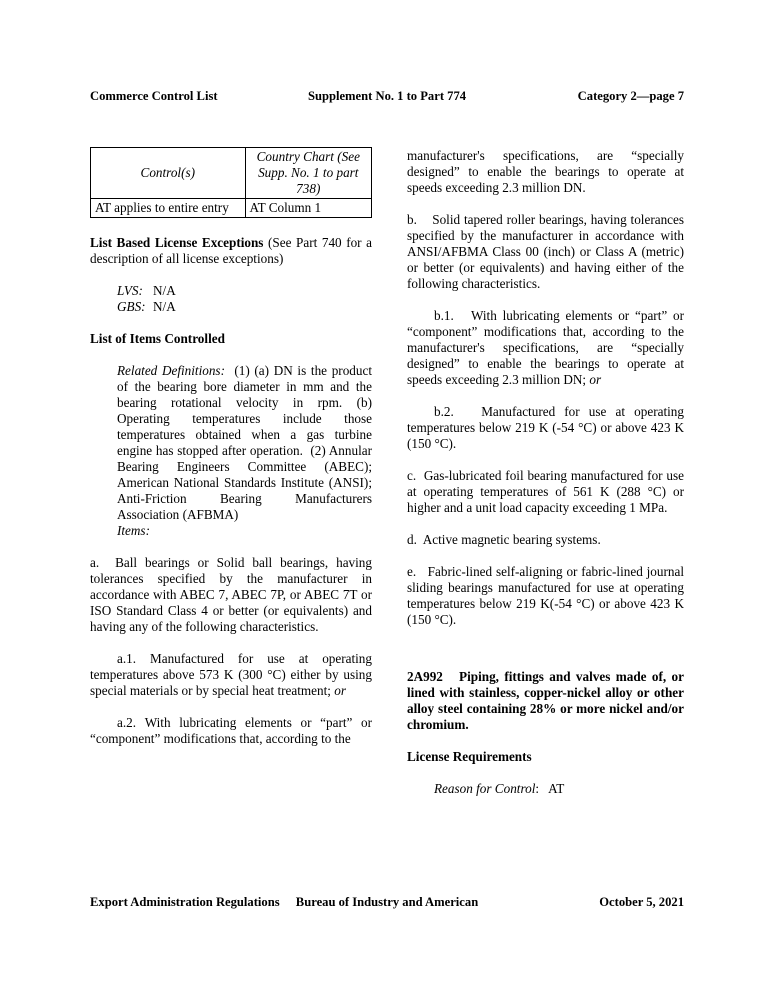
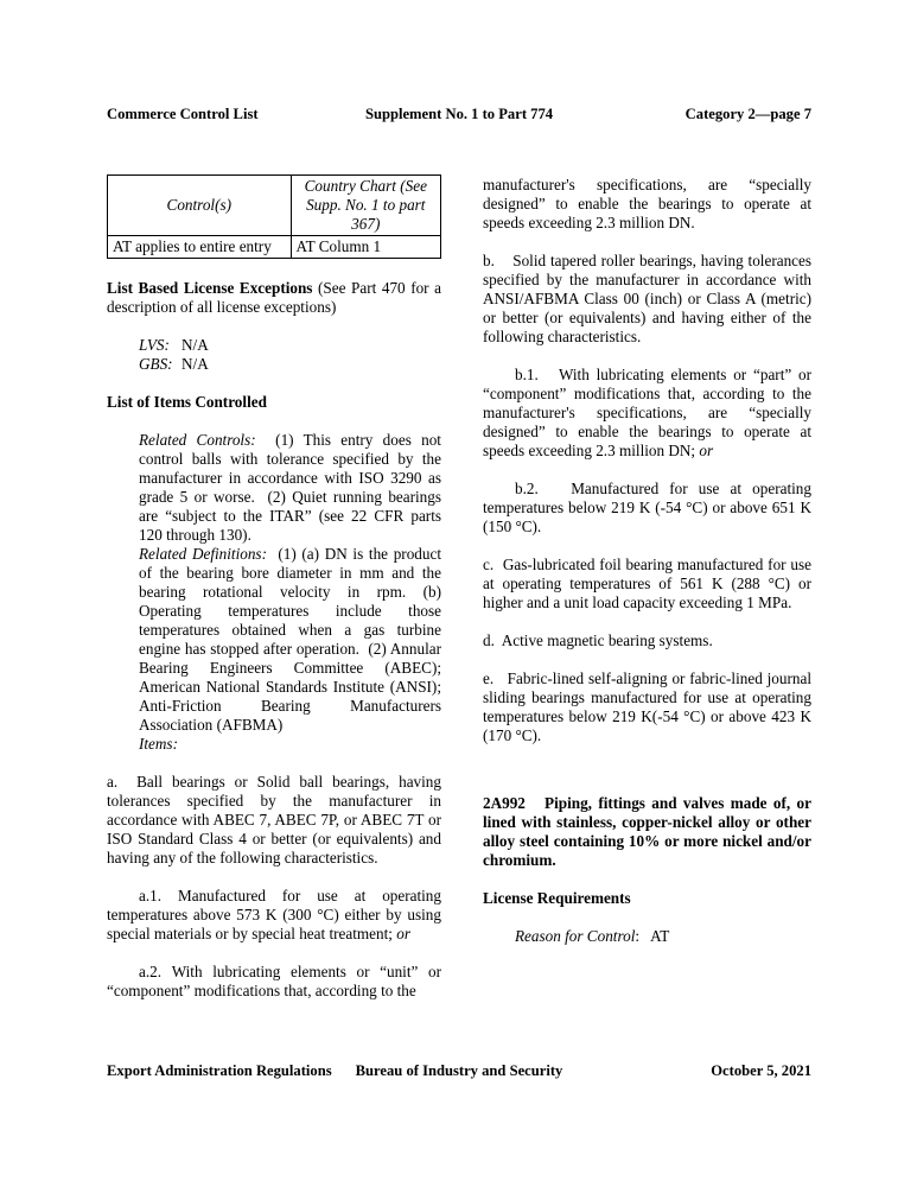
  Commerce Control List
  Supplement No. 1 to Part 774
  Category 2—page 7
- Control(s)	Country Chart (See Supp. No. 1 to part 738)
+ Control(s)	Country Chart (See Supp. No. 1 to part 367)
  AT applies to entire entry	AT Column 1
- List Based License Exceptions (See Part 740 for a description of all license exceptions)
+ List Based License Exceptions (See Part 470 for a description of all license exceptions)
  LVS: N/A
  GBS: N/A
  List of Items Controlled
+ Related Controls: (1) This entry does not control balls with tolerance specified by the manufacturer in accordance with ISO 3290 as grade 5 or worse. (2) Quiet running bearings are “subject to the ITAR” (see 22 CFR parts 120 through 130).
  Related Definitions: (1) (a) DN is the product of the bearing bore diameter in mm and the bearing rotational velocity in rpm. (b) Operating temperatures include those temperatures obtained when a gas turbine engine has stopped after operation. (2) Annular Bearing Engineers Committee (ABEC); American National Standards Institute (ANSI); Anti-Friction Bearing Manufacturers Association (AFBMA)
  Items:
  a. Ball bearings or Solid ball bearings, having tolerances specified by the manufacturer in accordance with ABEC 7, ABEC 7P, or ABEC 7T or ISO Standard Class 4 or better (or equivalents) and having any of the following characteristics.
  a.1. Manufactured for use at operating temperatures above 573 K (300 °C) either by using special materials or by special heat treatment; or
- a.2. With lubricating elements or “part” or “component” modifications that, according to the
+ a.2. With lubricating elements or “unit” or “component” modifications that, according to the
  manufacturer's specifications, are “specially designed” to enable the bearings to operate at speeds exceeding 2.3 million DN.
  b. Solid tapered roller bearings, having tolerances specified by the manufacturer in accordance with ANSI/AFBMA Class 00 (inch) or Class A (metric) or better (or equivalents) and having either of the following characteristics.
  b.1. With lubricating elements or “part” or “component” modifications that, according to the manufacturer's specifications, are “specially designed” to enable the bearings to operate at speeds exceeding 2.3 million DN; or
- b.2. Manufactured for use at operating temperatures below 219 K (-54 °C) or above 423 K (150 °C).
+ b.2. Manufactured for use at operating temperatures below 219 K (-54 °C) or above 651 K (150 °C).
  c. Gas-lubricated foil bearing manufactured for use at operating temperatures of 561 K (288 °C) or higher and a unit load capacity exceeding 1 MPa.
  d. Active magnetic bearing systems.
- e. Fabric-lined self-aligning or fabric-lined journal sliding bearings manufactured for use at operating temperatures below 219 K(-54 °C) or above 423 K (150 °C).
+ e. Fabric-lined self-aligning or fabric-lined journal sliding bearings manufactured for use at operating temperatures below 219 K(-54 °C) or above 423 K (170 °C).
- 2A992 Piping, fittings and valves made of, or lined with stainless, copper-nickel alloy or other alloy steel containing 28% or more nickel and/or chromium.
+ 2A992 Piping, fittings and valves made of, or lined with stainless, copper-nickel alloy or other alloy steel containing 10% or more nickel and/or chromium.
  License Requirements
  Reason for Control: AT
  Export Administration Regulations
- Bureau of Industry and American
+ Bureau of Industry and Security
  October 5, 2021
